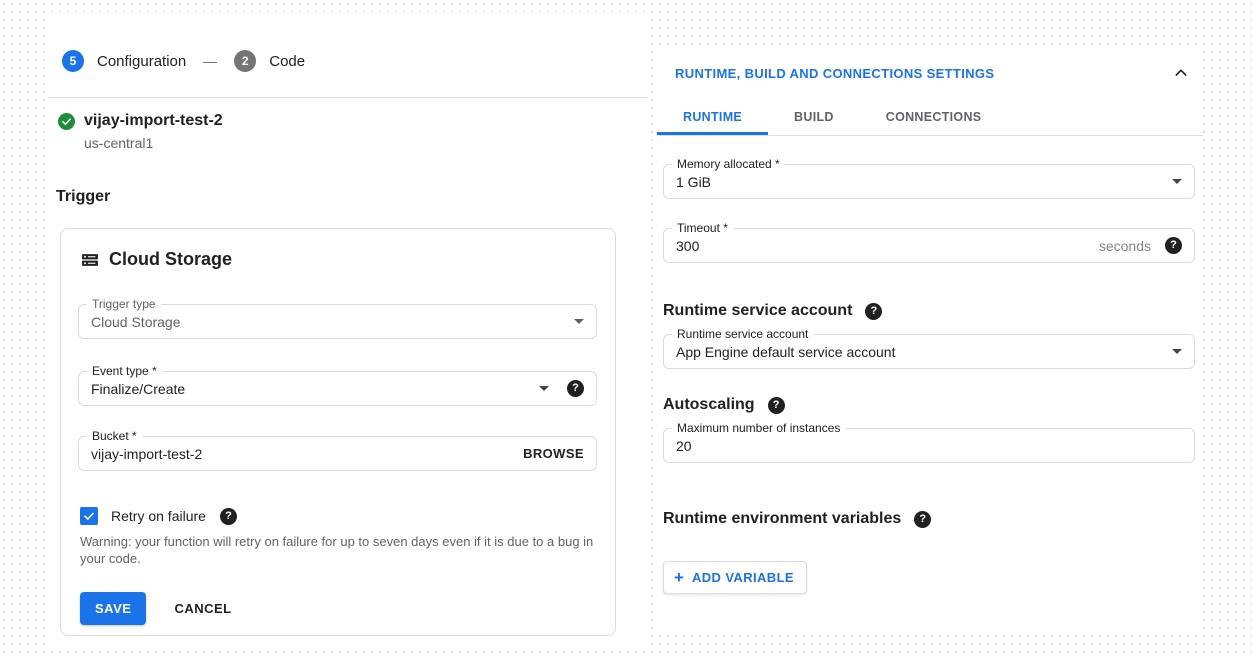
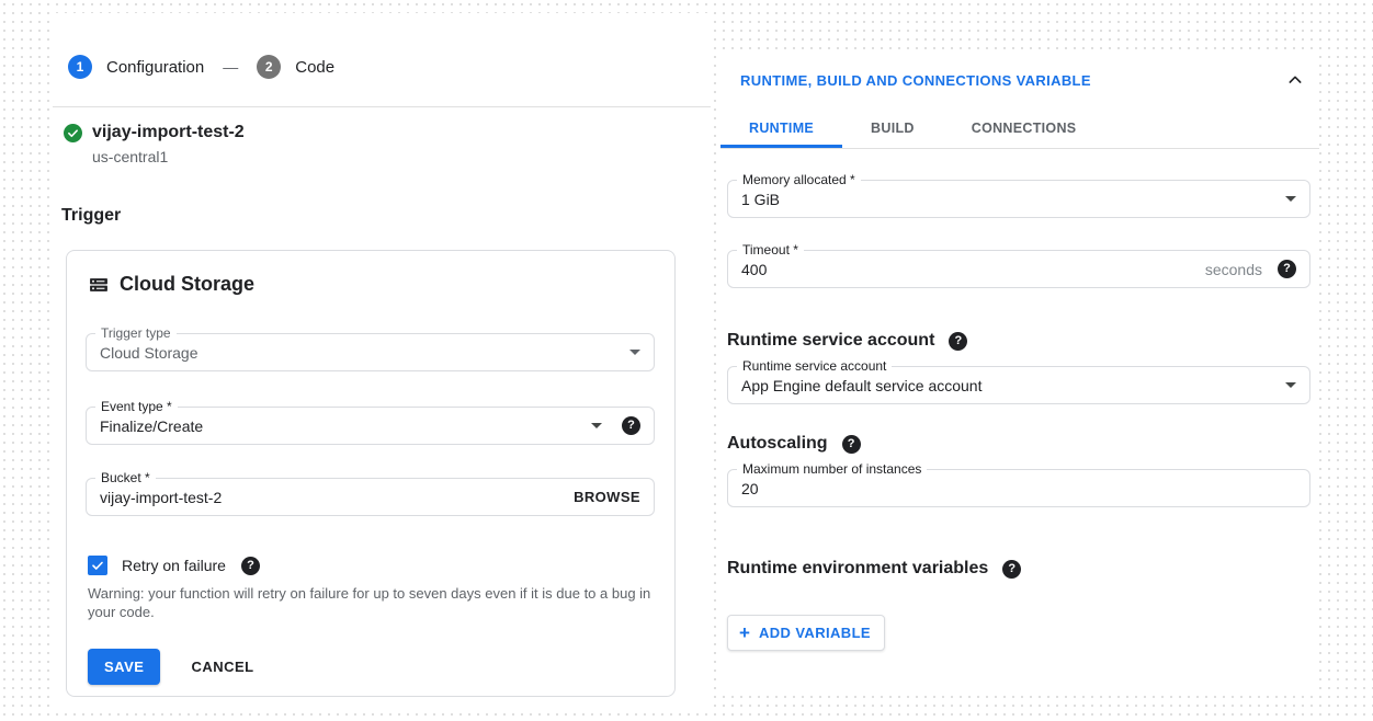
- 5
+ 1
  Configuration
  —
  2
  Code
  vijay-import-test-2
  us-central1
  Trigger
  Cloud Storage
  Trigger type
  Cloud Storage
  Event type *
  Finalize/Create
  ?
  Bucket *
  vijay-import-test-2
  BROWSE
  Retry on failure
  ?
  Warning: your function will retry on failure for up to seven days even if it is due to a bug in your code.
  SAVE
  CANCEL
- RUNTIME, BUILD AND CONNECTIONS SETTINGS
+ RUNTIME, BUILD AND CONNECTIONS VARIABLE
  RUNTIME
  BUILD
  CONNECTIONS
  Memory allocated *
  1 GiB
  Timeout *
- 300
+ 400
  seconds
  ?
  Runtime service account
  ?
  Runtime service account
  App Engine default service account
  Autoscaling
  ?
  Maximum number of instances
  20
  Runtime environment variables
  ?
  +
  ADD VARIABLE
